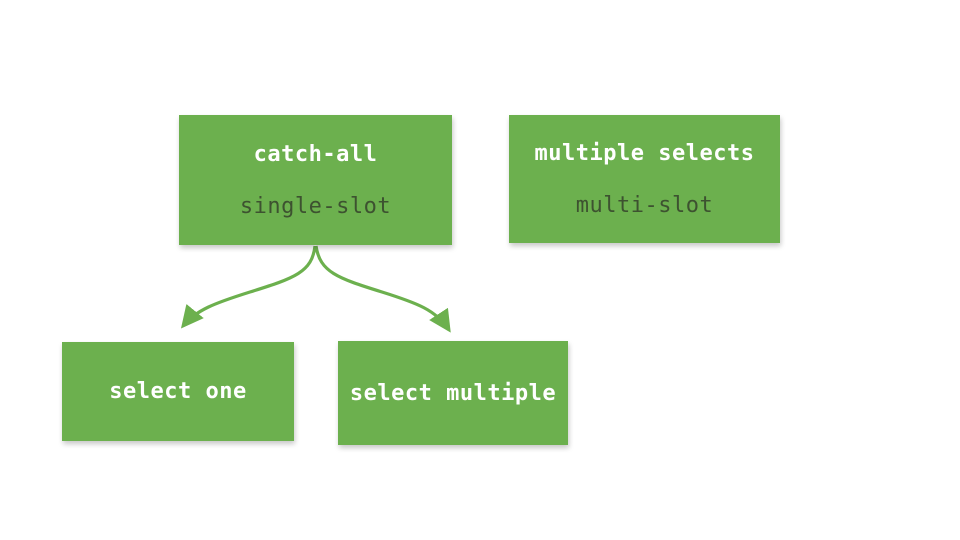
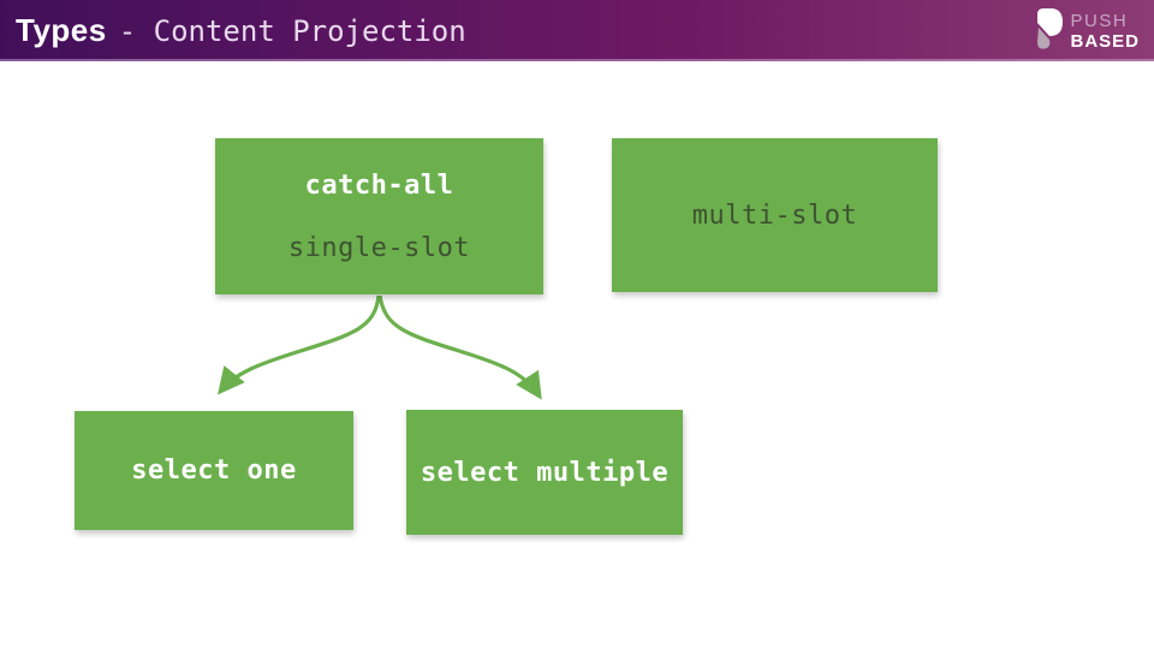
+ Types - Content Projection
+ PUSH
+ BASED
  catch-all
  single-slot
- multiple selects
  multi-slot
  select one
  select multiple
